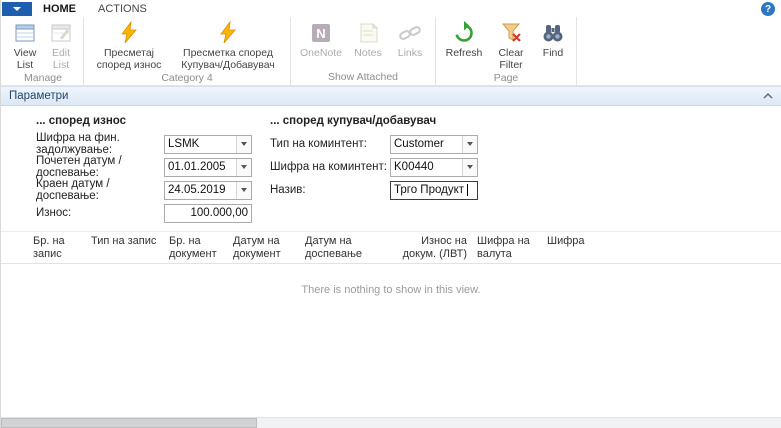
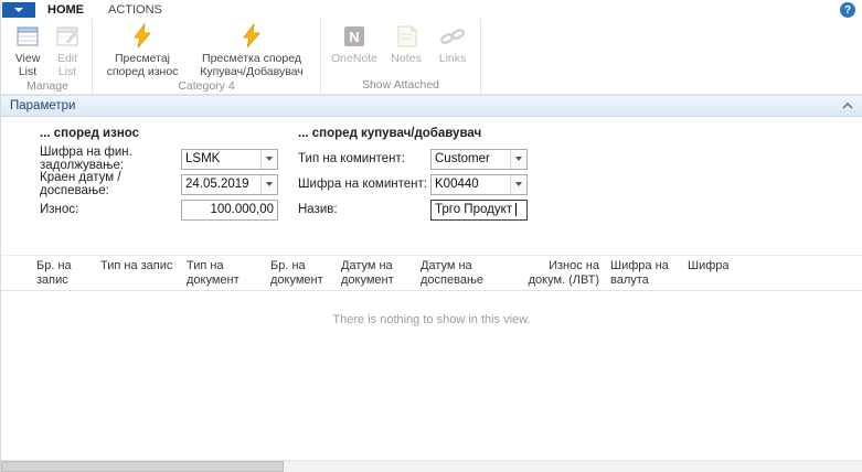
  HOME
  ACTIONS
  ?
  View List
  Edit List
  Manage
  Пресметај според износ
  Пресметка според Купувач/Добавувач
  Category 4
  N
  OneNote
  Notes
  Links
  Show Attached
- Refresh
- Clear Filter
- Find
- Page
  Параметри
  ... според износ
  Шифра на фин. задолжување:
  LSMK
- Почетен датум / доспевање:
- 01.01.2005
  Краен датум / доспевање:
  24.05.2019
  Износ:
  100.000,00
  ... според купувач/добавувач
  Тип на коминтент:
  Customer
  Шифра на коминтент:
  K00440
  Назив:
  Трго Продукт
  Бр. на запис
  Тип на запис
+ Тип на документ
  Бр. на документ
  Датум на документ
  Датум на доспевање
  Износ на докум. (ЛВТ)
  Шифра на валута
  Шифра
  There is nothing to show in this view.
